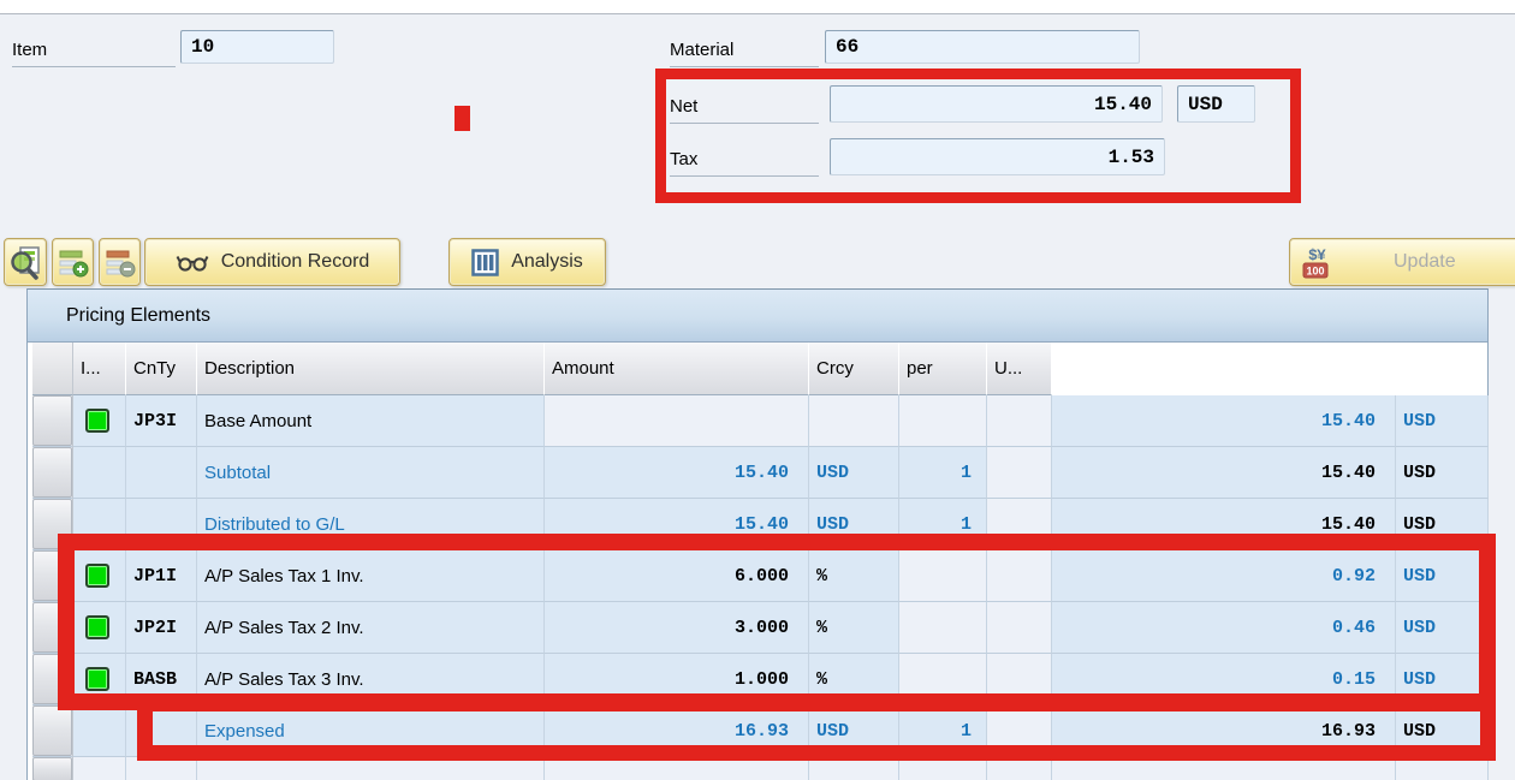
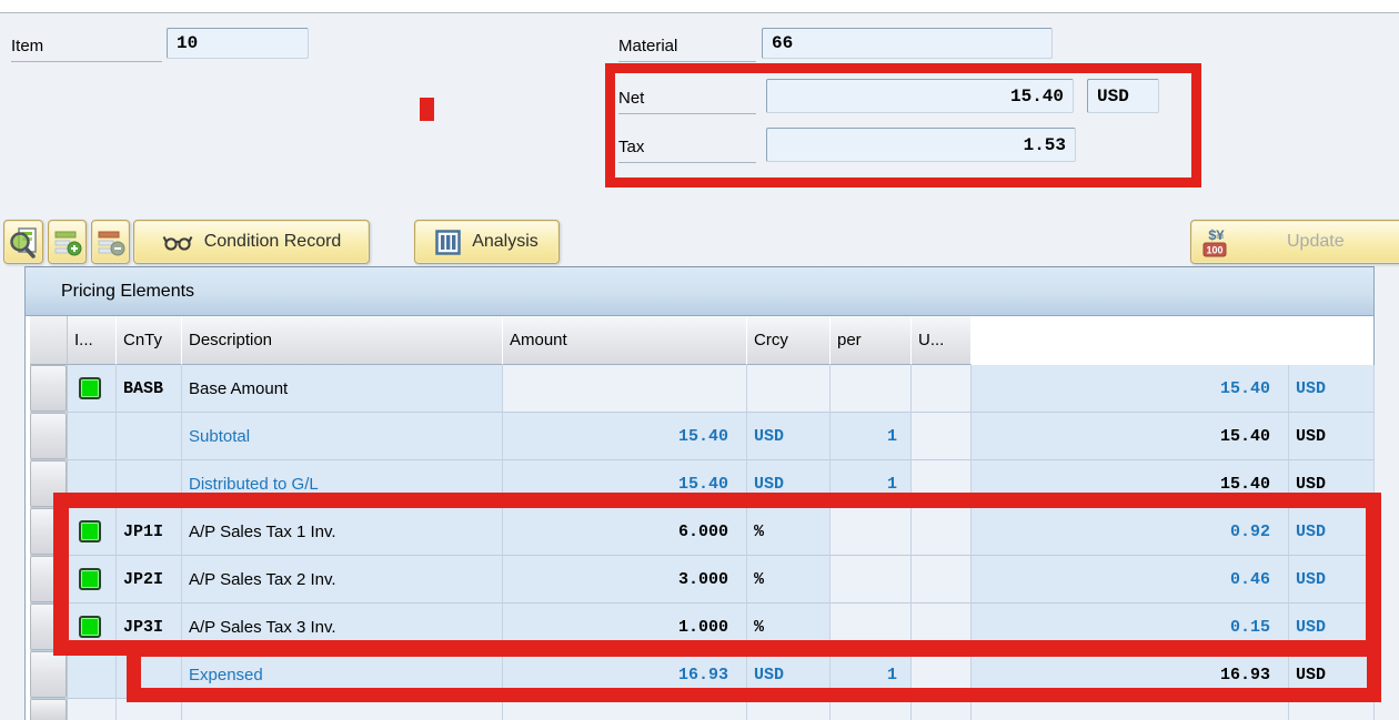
  Item
  10
  Material
  66
  Net
  15.40
  USD
  Tax
  1.53
  Condition Record
  Analysis
  $
  ¥
  100
  Update
  Pricing Elements
  I...
  CnTy
  Description
  Amount
  Crcy
  per
  U...
- JP3I
+ BASB
  Base Amount
  15.40
  USD
  Subtotal
  15.40
  USD
  1
  15.40
  USD
  Distributed to G/L
  15.40
  USD
  1
  15.40
  USD
  JP1I
  A/P Sales Tax 1 Inv.
  6.000
  %
  0.92
  USD
  JP2I
  A/P Sales Tax 2 Inv.
  3.000
  %
  0.46
  USD
- BASB
+ JP3I
  A/P Sales Tax 3 Inv.
  1.000
  %
  0.15
  USD
  Expensed
  16.93
  USD
  1
  16.93
  USD
